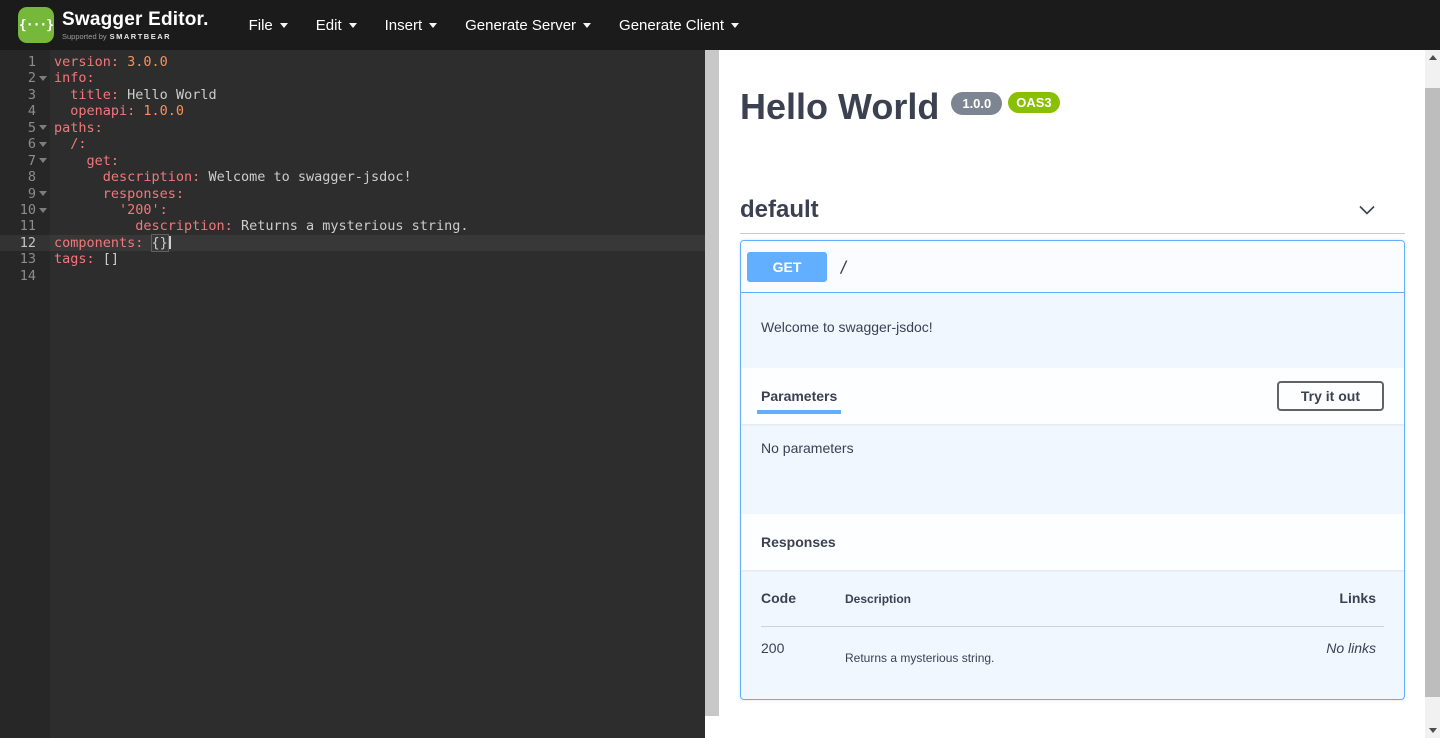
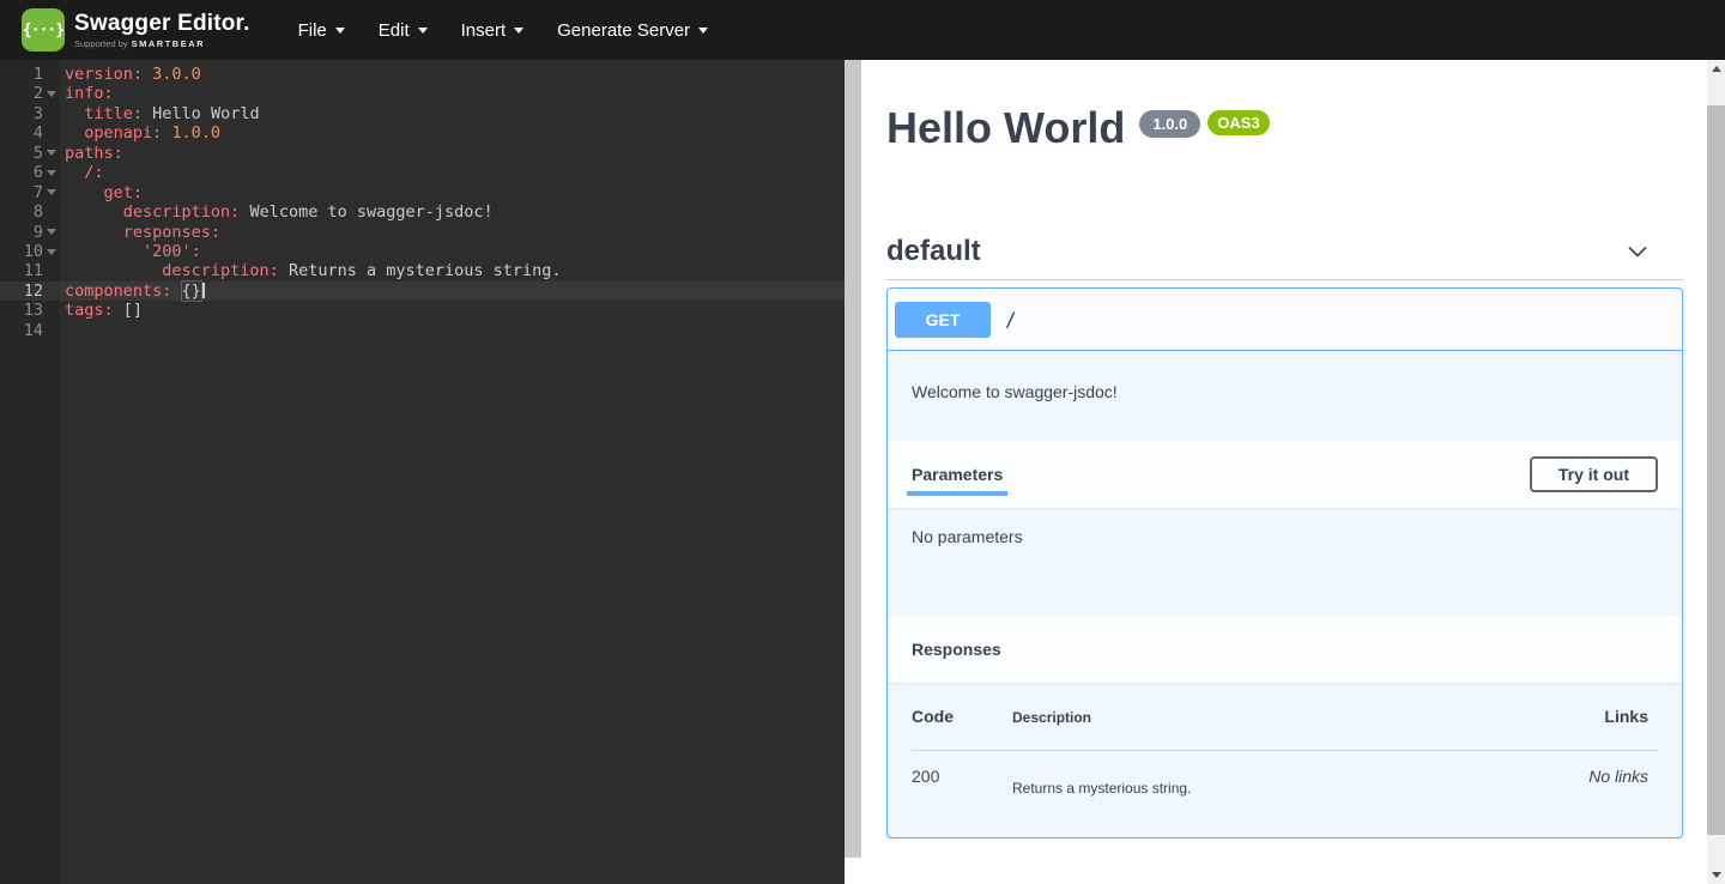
  {···}
  Swagger Editor.
  Supported by SMARTBEAR
  File
  Edit
  Insert
  Generate Server
- Generate Client
  1
  version: 3.0.0
  2
  info:
  3
  title: Hello World
  4
  openapi: 1.0.0
  5
  paths:
  6
  /:
  7
  get:
  8
  description: Welcome to swagger-jsdoc!
  9
  responses:
  10
  '200':
  11
  description: Returns a mysterious string.
  12
  components: {}
  13
  tags: []
  14
  Hello World
  1.0.0
  OAS3
  default
  GET
  /
  Welcome to swagger-jsdoc!
  Parameters
  Try it out
  No parameters
  Responses
  Code
  Description
  Links
  200
  Returns a mysterious string.
  No links
